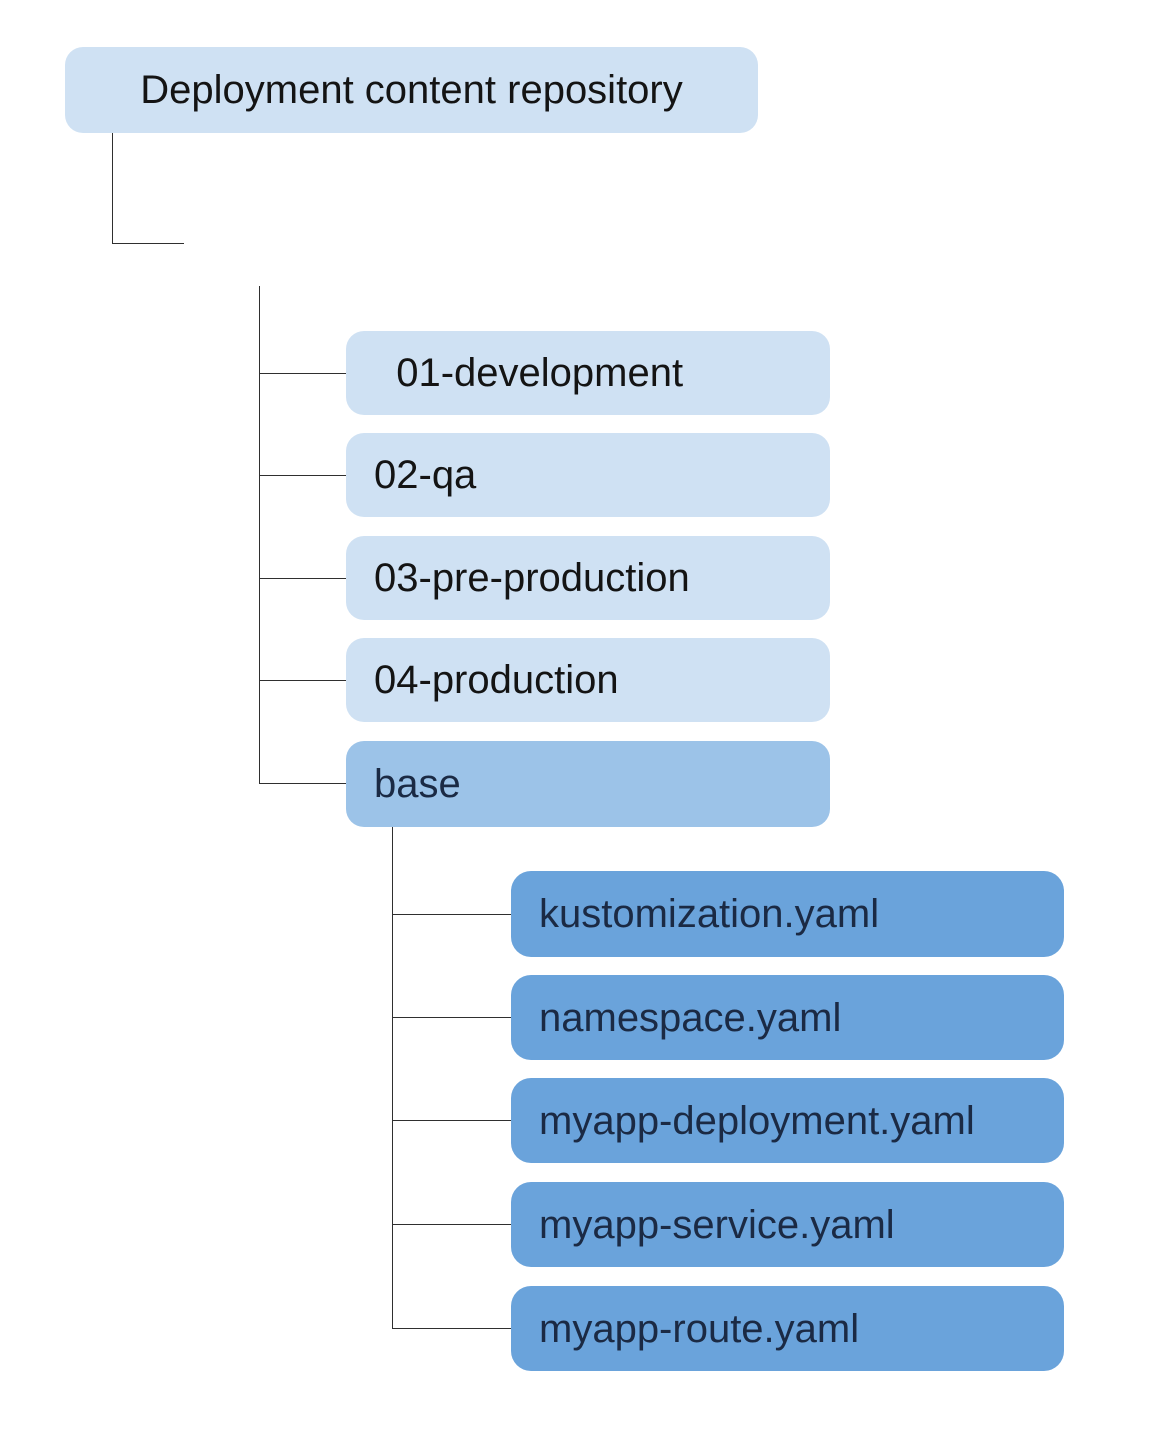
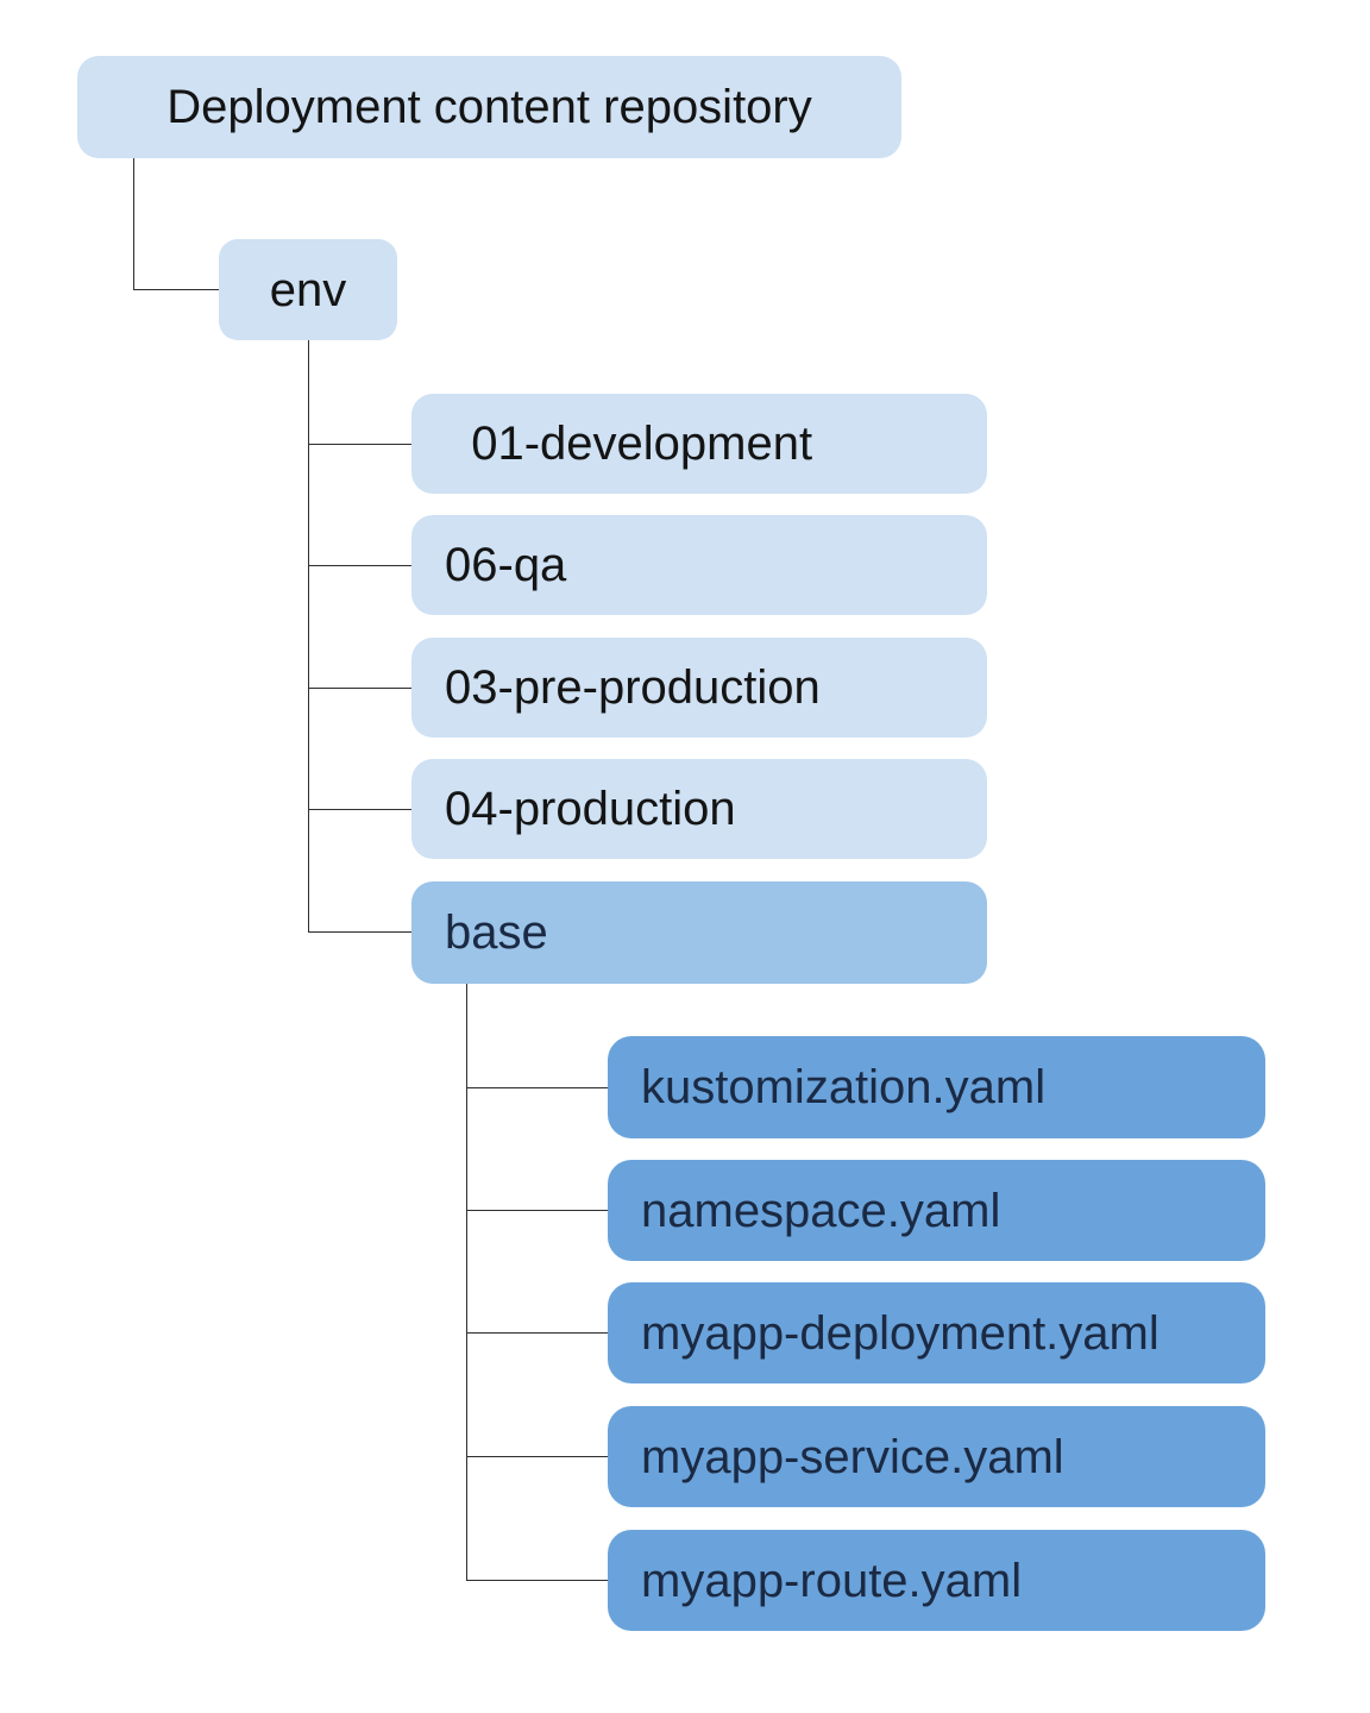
  Deployment content repository
+ env
  01-development
- 02-qa
+ 06-qa
  03-pre-production
  04-production
  base
  kustomization.yaml
  namespace.yaml
  myapp-deployment.yaml
  myapp-service.yaml
  myapp-route.yaml
